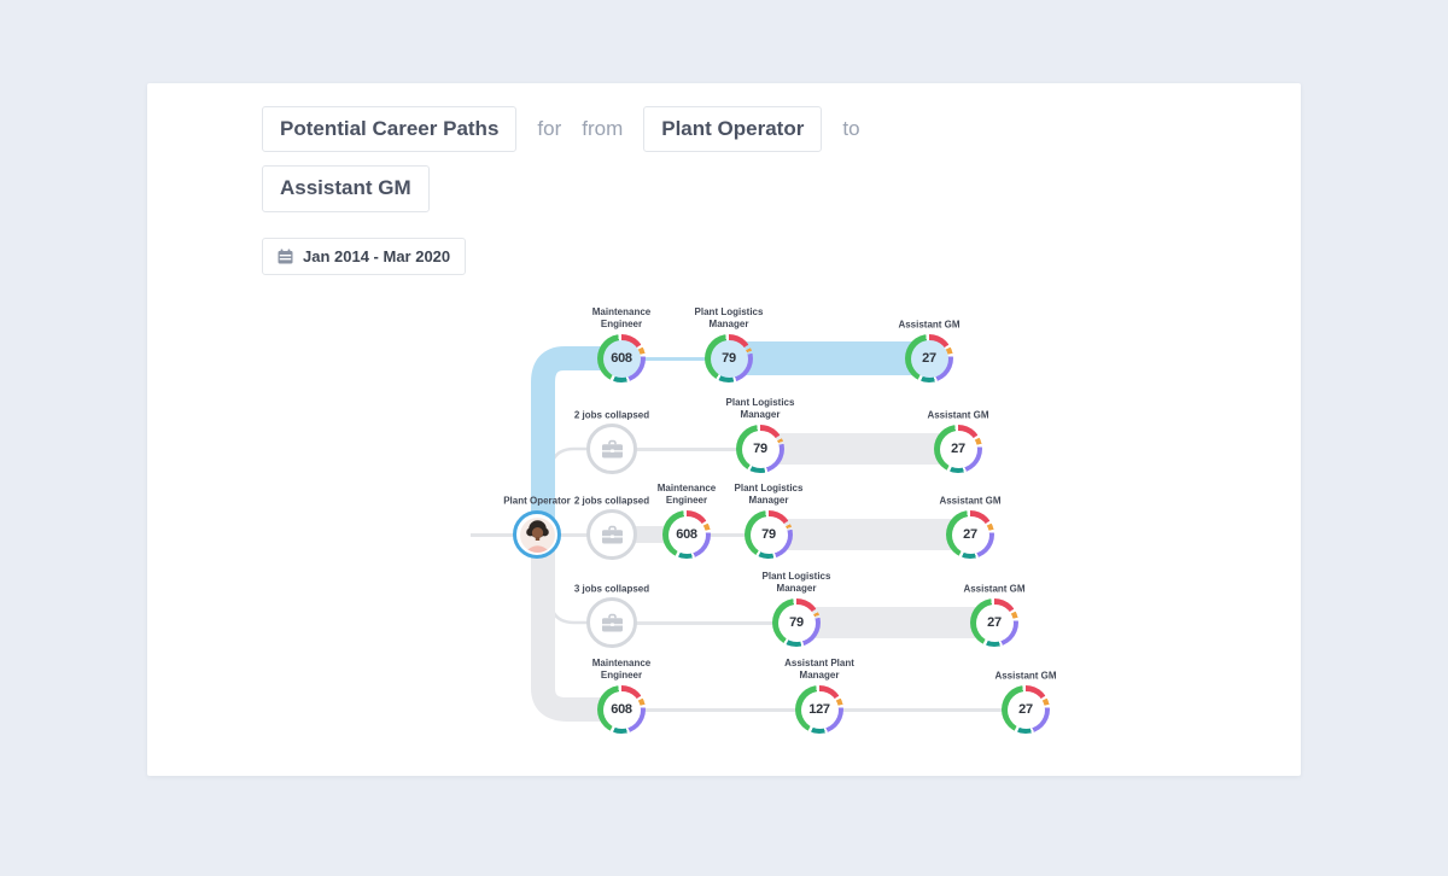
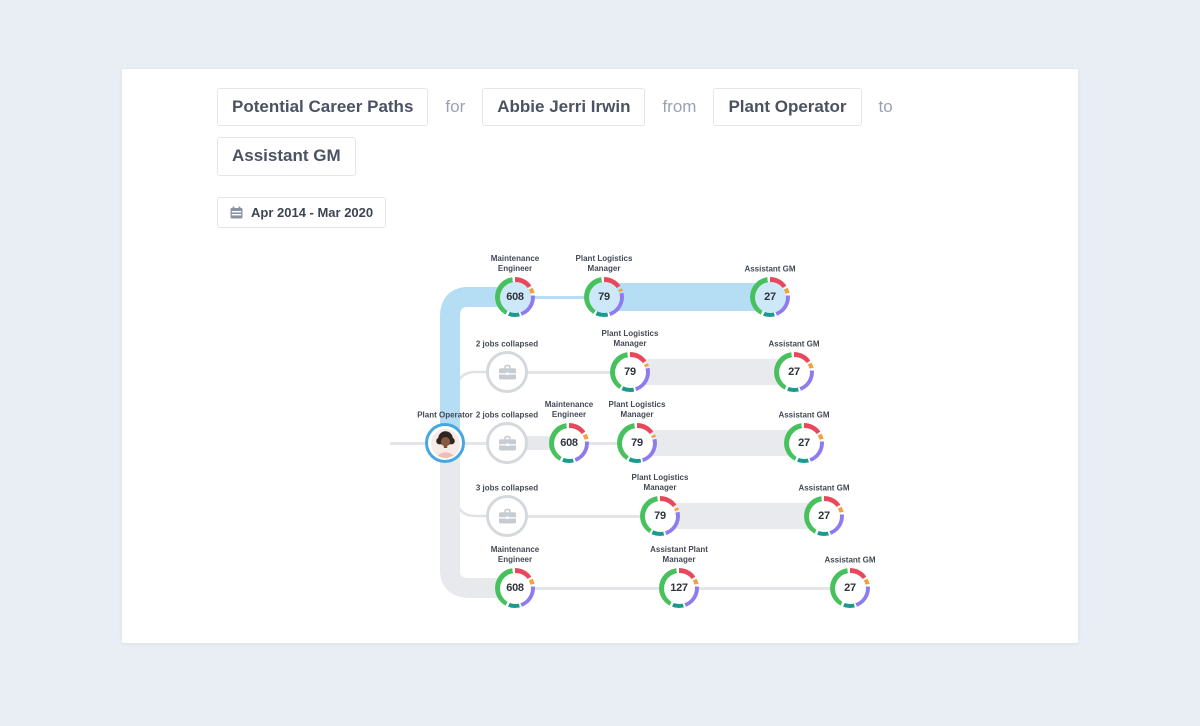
  Potential Career Paths
  for
+ Abbie Jerri Irwin
  from
  Plant Operator
  to
  Assistant GM
- Jan 2014 - Mar 2020
+ Apr 2014 - Mar 2020
  608
  Maintenance
  Engineer
  79
  Plant Logistics
  Manager
  27
  Assistant GM
  2 jobs collapsed
  79
  Plant Logistics
  Manager
  27
  Assistant GM
  Plant Operator
  2 jobs collapsed
  608
  Maintenance
  Engineer
  79
  Plant Logistics
  Manager
  27
  Assistant GM
  3 jobs collapsed
  79
  Plant Logistics
  Manager
  27
  Assistant GM
  608
  Maintenance
  Engineer
  127
  Assistant Plant
  Manager
  27
  Assistant GM
